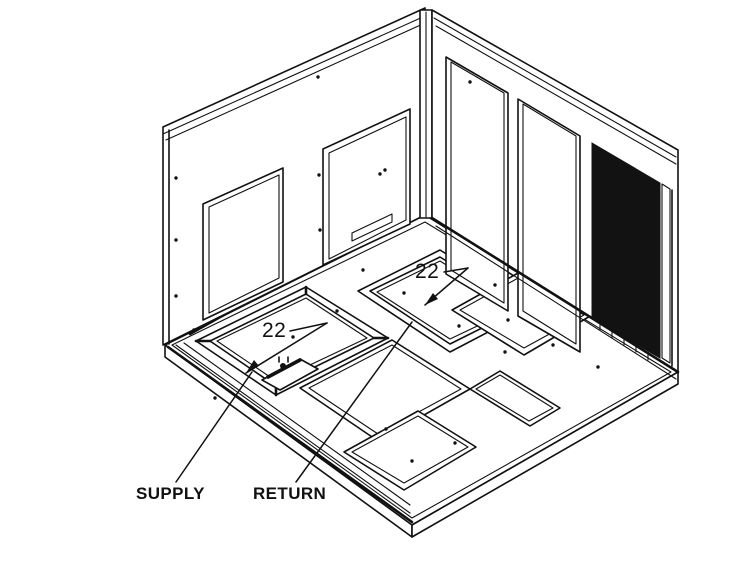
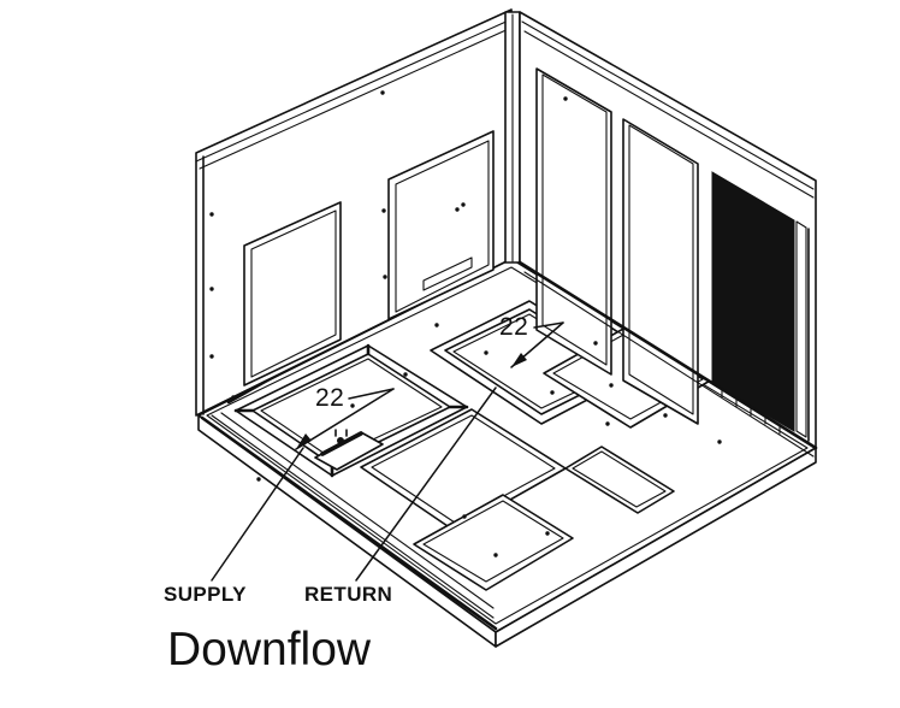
  22
  22
  SUPPLY
  RETURN
+ Downflow
